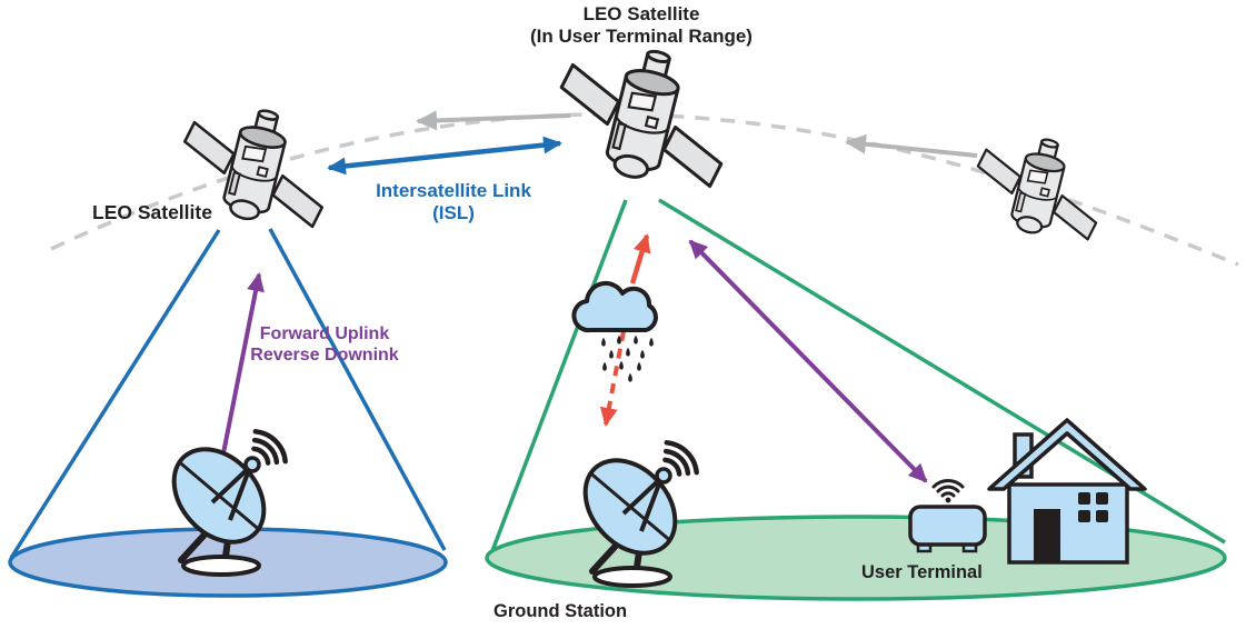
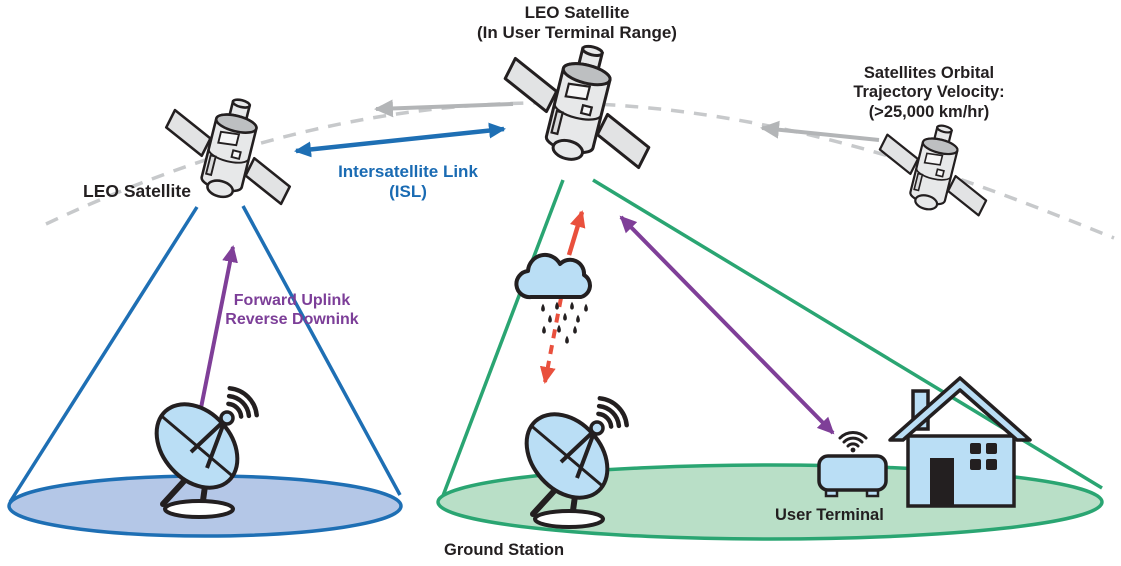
  LEO Satellite
  (In User Terminal Range)
+ Satellites Orbital
+ Trajectory Velocity:
+ (>25,000 km/hr)
  LEO Satellite
  Intersatellite Link
  (ISL)
  Forward Uplink
  Reverse Downink
  Ground Station
  User Terminal
